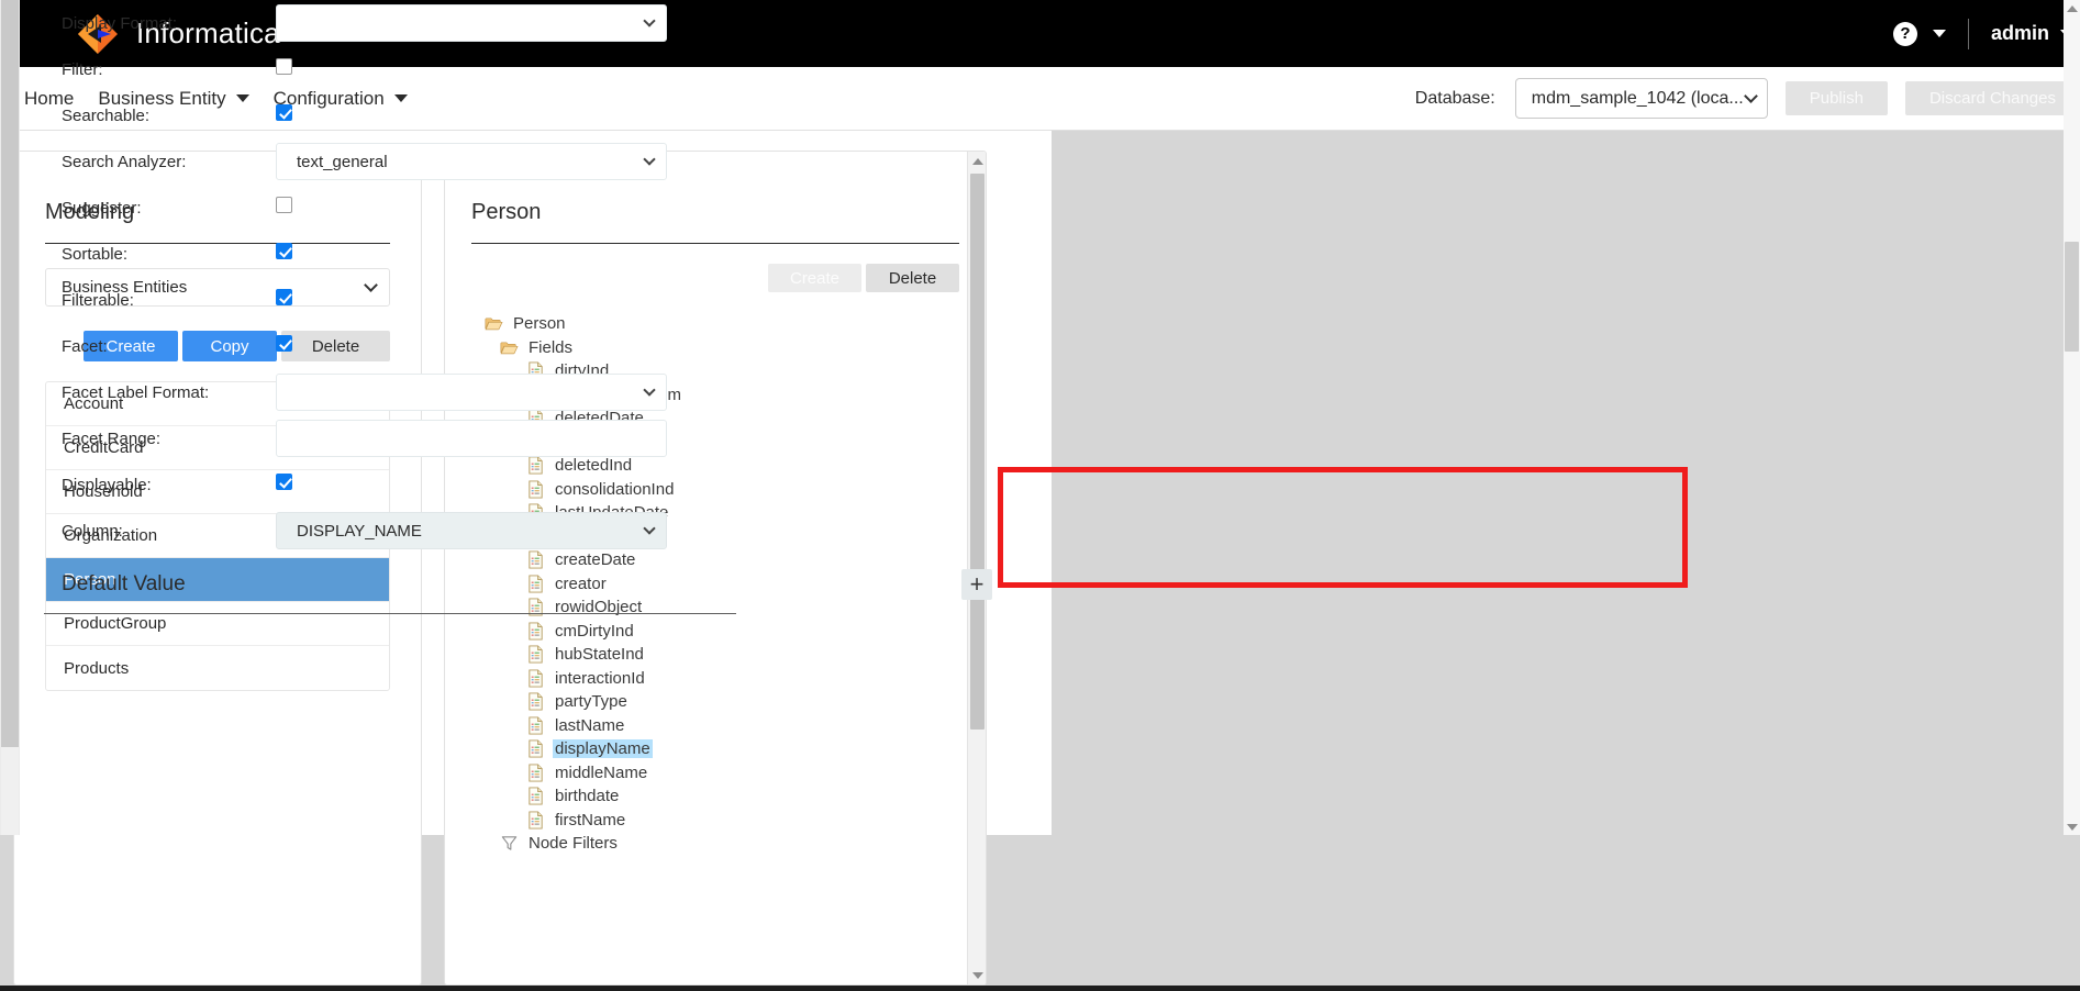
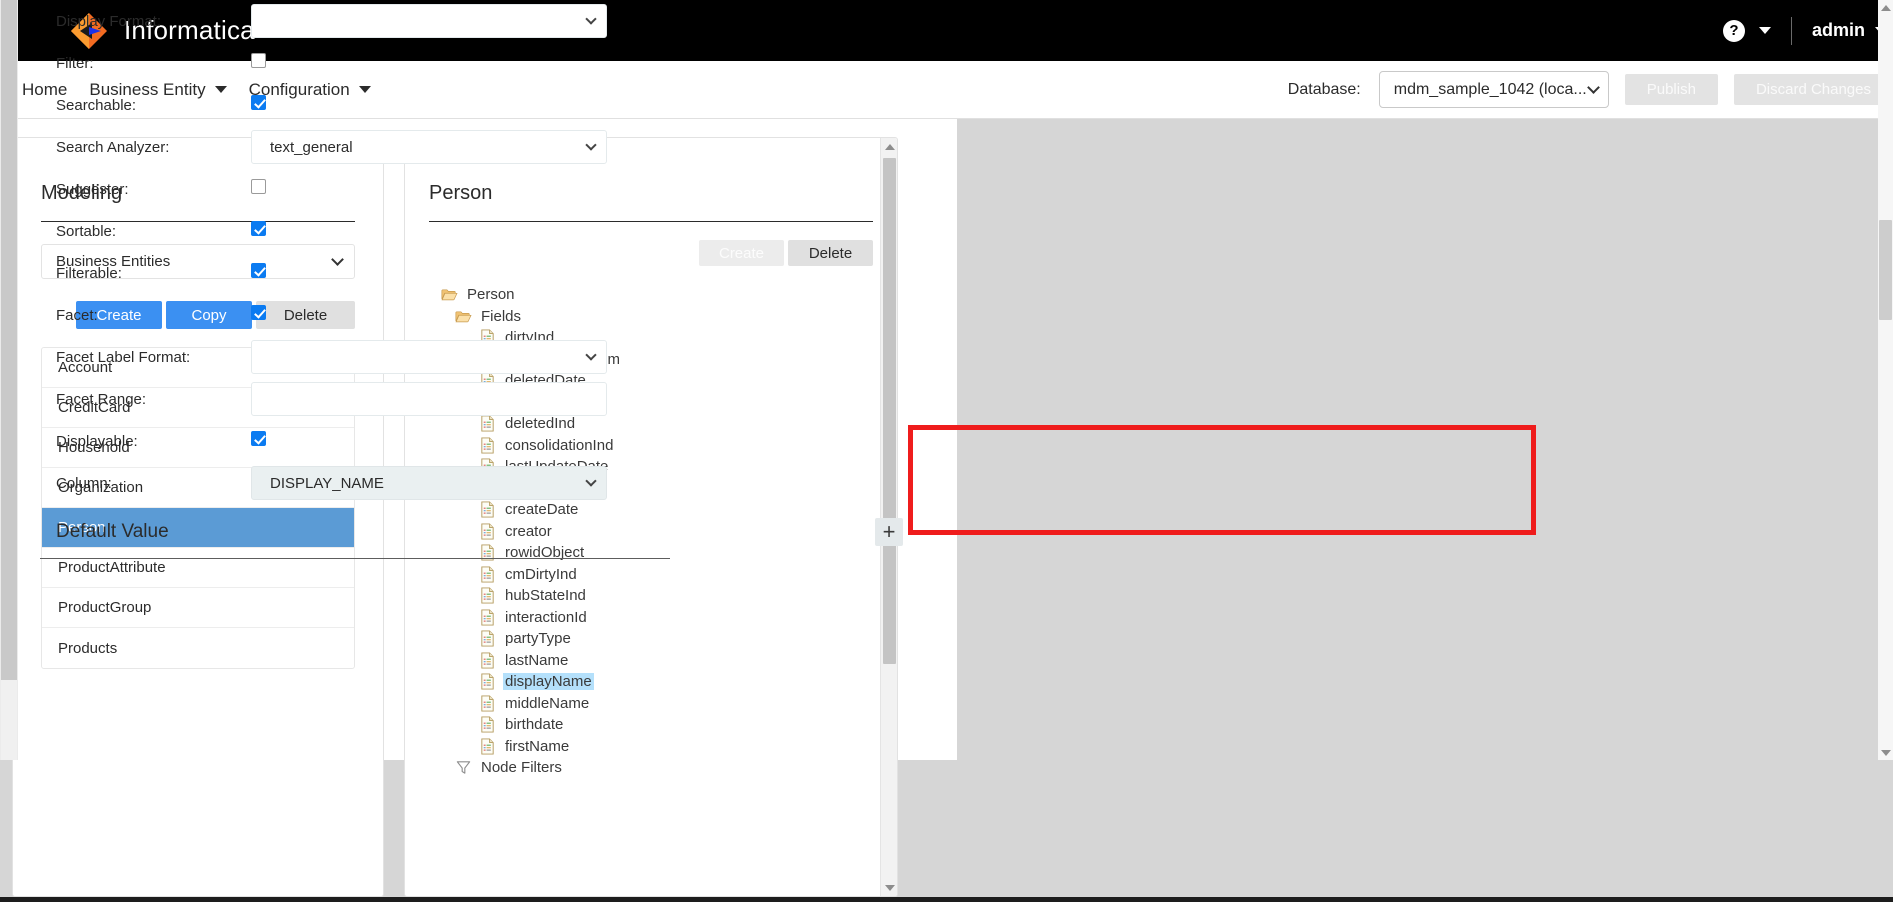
  Informatica
  ?
  admin
  Home
  Business Entity
  Configuration
  Database:
  mdm_sample_1042 (loca...
  Modeling
  Business Entities
  Create
  Copy
  Delete
  Account
  CreditCard
  Household
  Organization
  Person
+ ProductAttribute
  ProductGroup
  Products
  Person
  Delete
  Person
  Fields
  dirtyInd
  deletedDate
  deletedInd
  consolidationInd
  createDate
  creator
  rowidObject
  cmDirtyInd
  hubStateInd
  interactionId
  partyType
  lastName
  displayName
  middleName
  birthdate
  firstName
  Node Filters
  Display Format:
  Filter:
  Searchable:
  Search Analyzer:
  text_general
  Suggester:
  Sortable:
  Filterable:
  Facet:
  Facet Label Format:
  Facet Range:
  Displayable:
  Column:
  DISPLAY_NAME
  Default Value
  +
